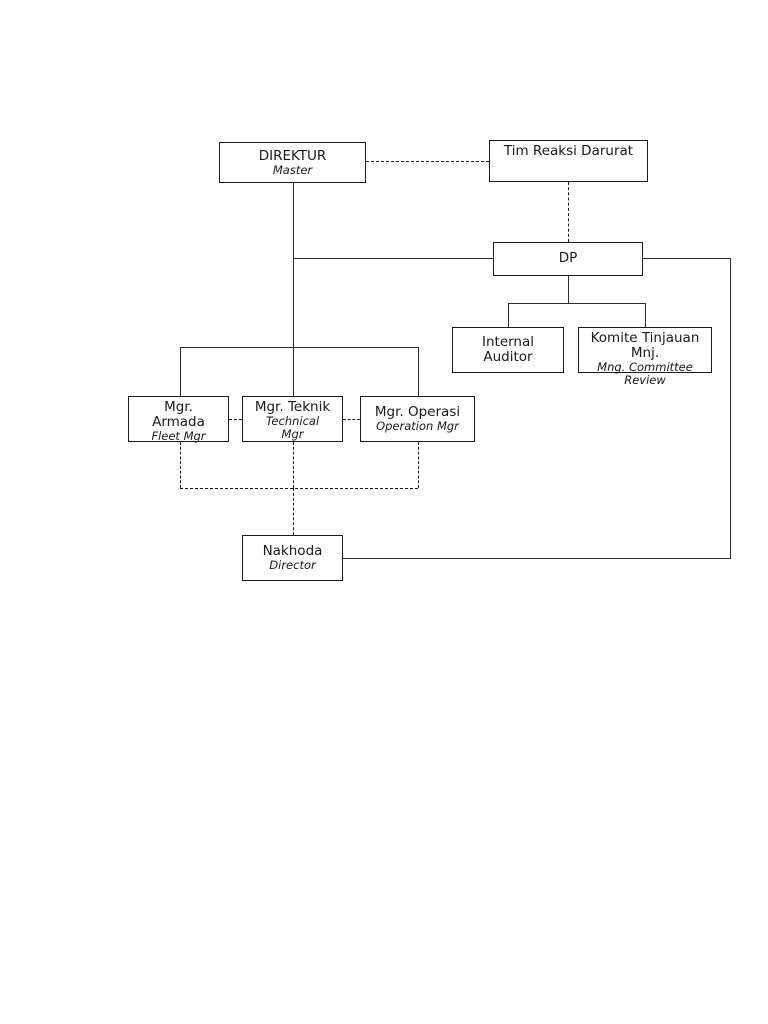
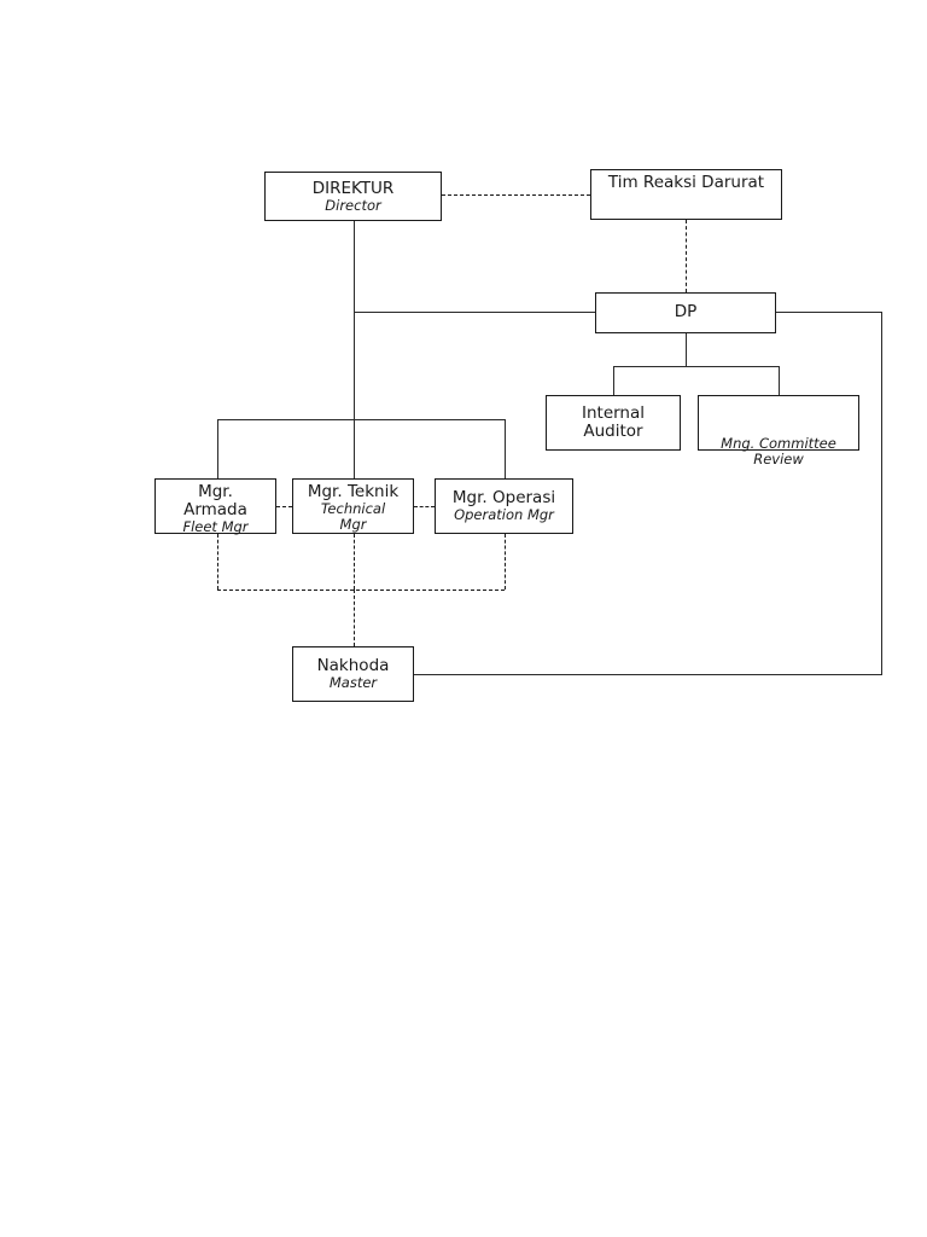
  DIREKTUR
- Master
+ Director
  Tim Reaksi Darurat
  DP
  Internal
  Auditor
- Komite Tinjauan
- Mnj.
  Mng. Committee
  Review
  Mgr.
  Armada
  Fleet Mgr
  Mgr. Teknik
  Technical
  Mgr
  Mgr. Operasi
  Operation Mgr
  Nakhoda
- Director
+ Master
